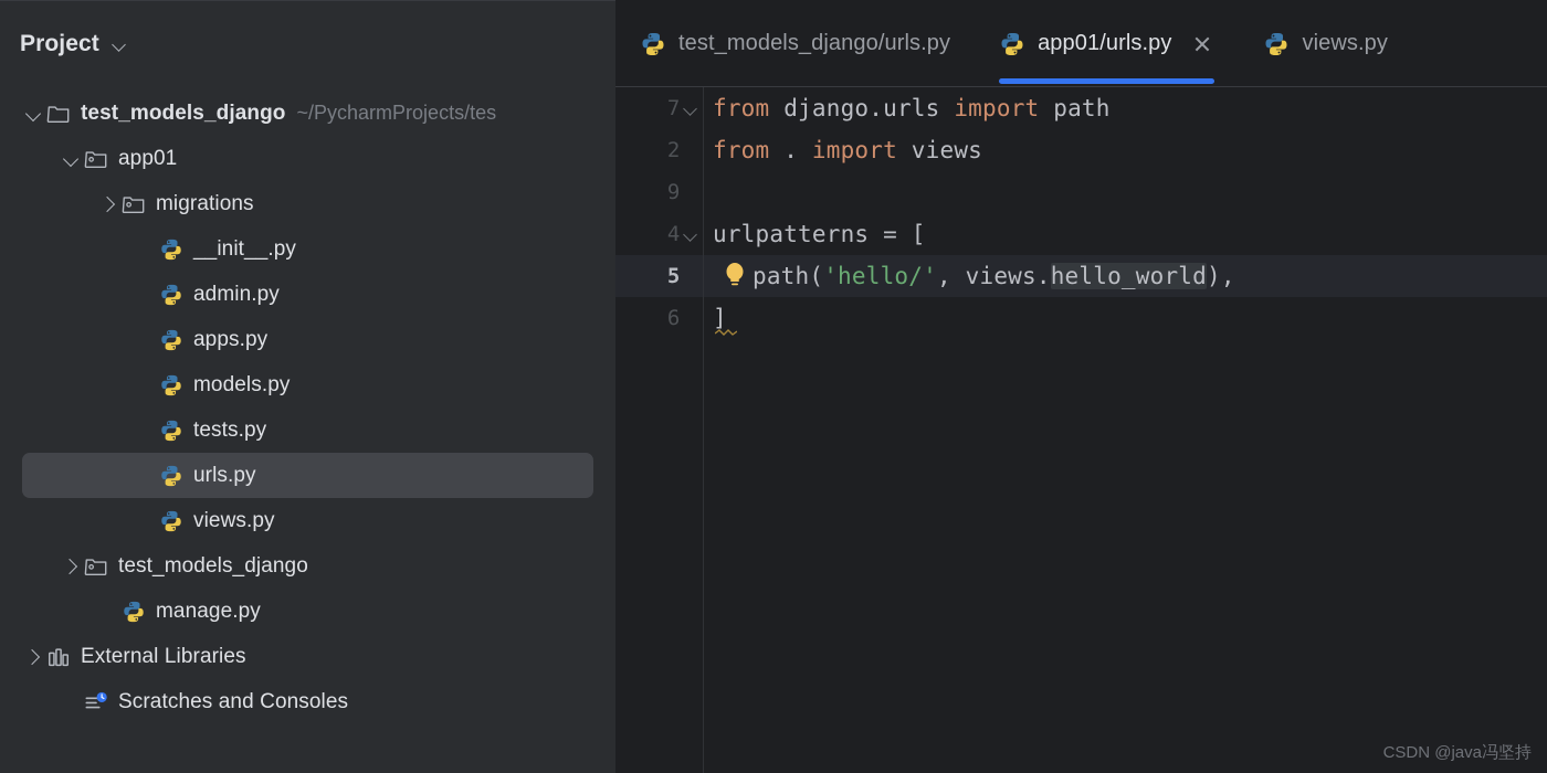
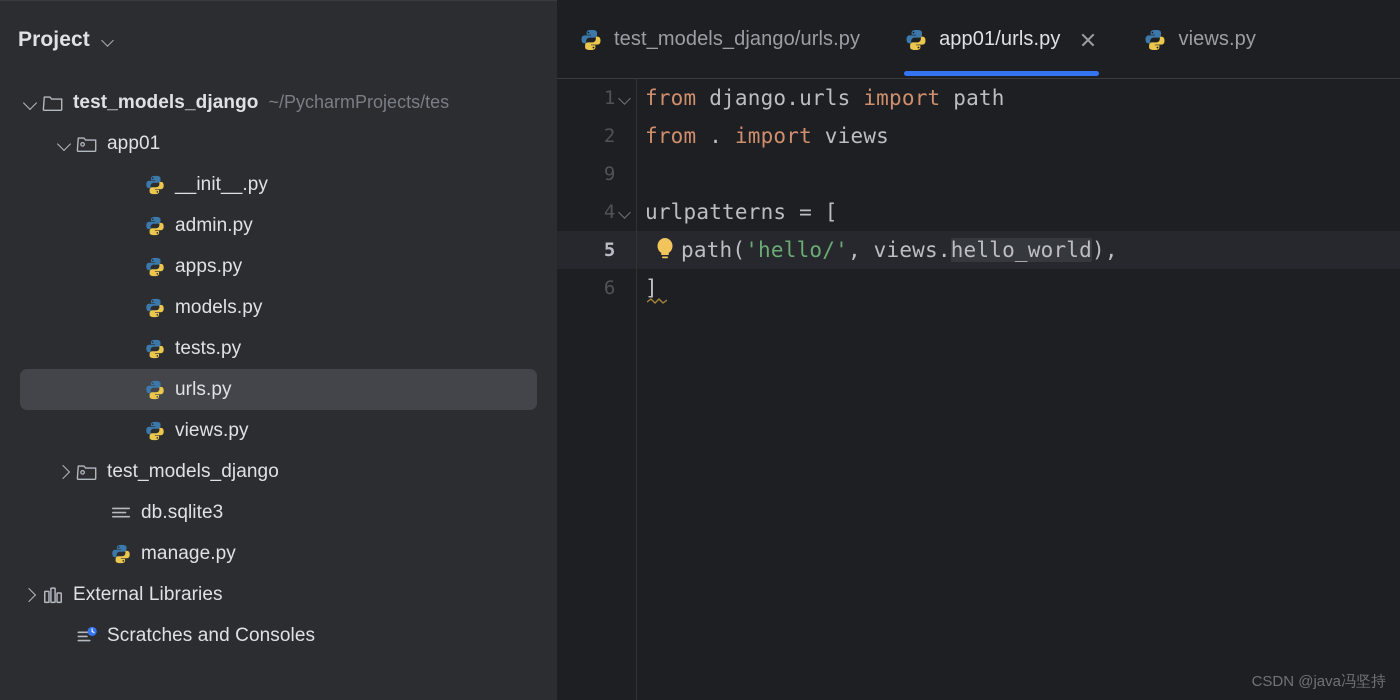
  Project
  test_models_django
  ~/PycharmProjects/tes
  app01
- migrations
  __init__.py
  admin.py
  apps.py
  models.py
  tests.py
  urls.py
  views.py
  test_models_django
+ db.sqlite3
  manage.py
  External Libraries
  Scratches and Consoles
  test_models_django/urls.py
  app01/urls.py
  views.py
- 7
+ 1
  2
  9
  4
  5
  6
  from
  django.urls
  import
  path
  from
  .
  import
  views
  urlpatterns = [
  path(
  'hello/'
  , views.
  hello_world
  ),
  ]
  CSDN @java冯坚持
